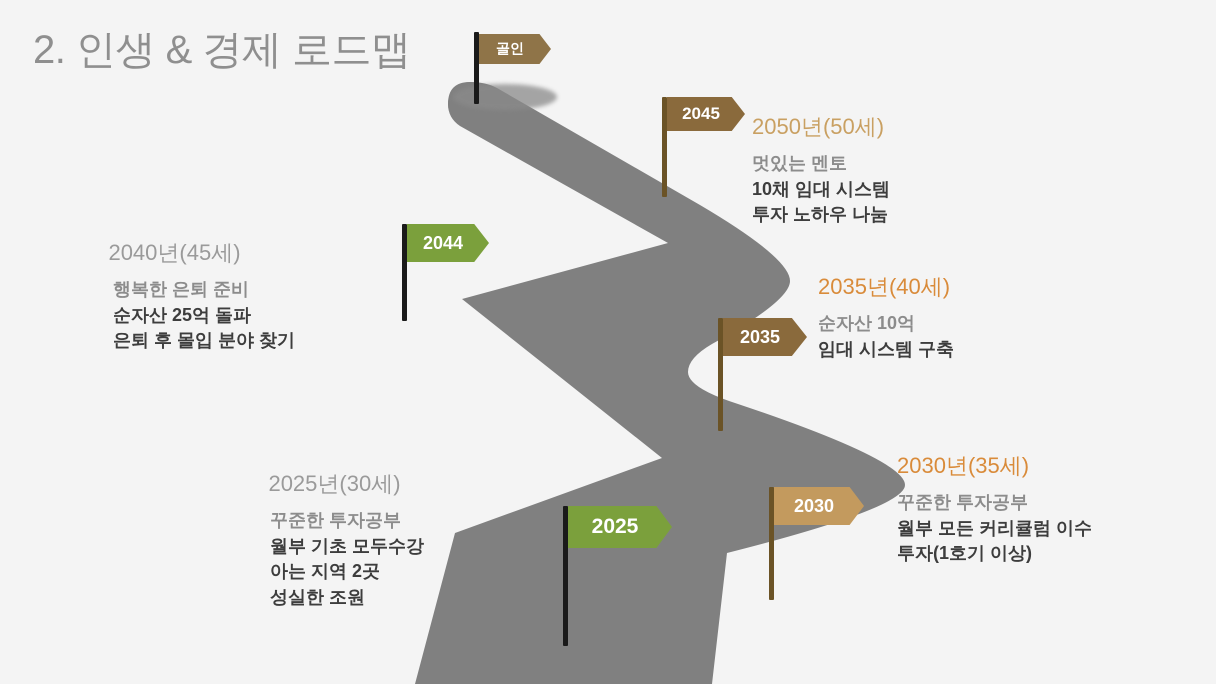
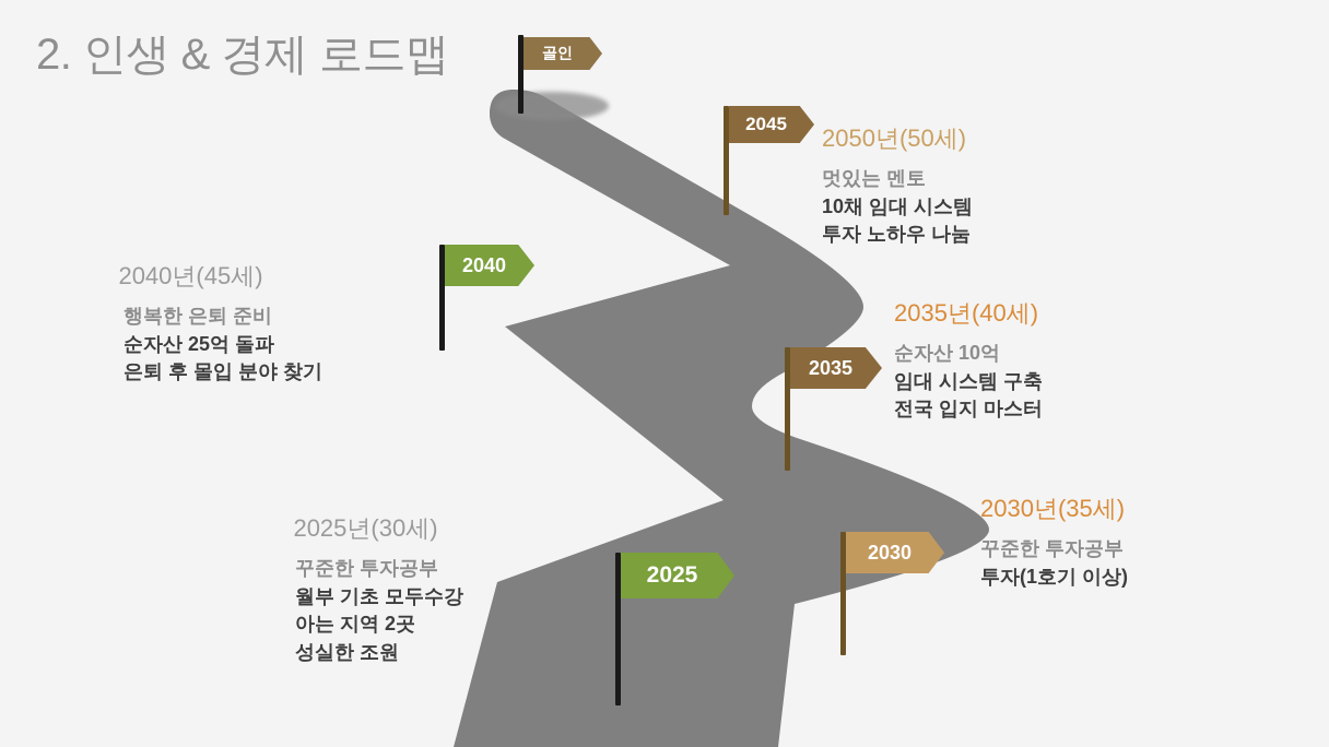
  2. 인생 & 경제 로드맵
  골인
  2045
- 2044
+ 2040
  2035
  2030
  2025
  2050년(50세)
  멋있는 멘토
  10채 임대 시스템
  투자 노하우 나눔
  2040년(45세)
  행복한 은퇴 준비
  순자산 25억 돌파
  은퇴 후 몰입 분야 찾기
  2035년(40세)
  순자산 10억
  임대 시스템 구축
+ 전국 입지 마스터
  2030년(35세)
  꾸준한 투자공부
- 월부 모든 커리큘럼 이수
  투자(1호기 이상)
  2025년(30세)
  꾸준한 투자공부
  월부 기초 모두수강
  아는 지역 2곳
  성실한 조원
